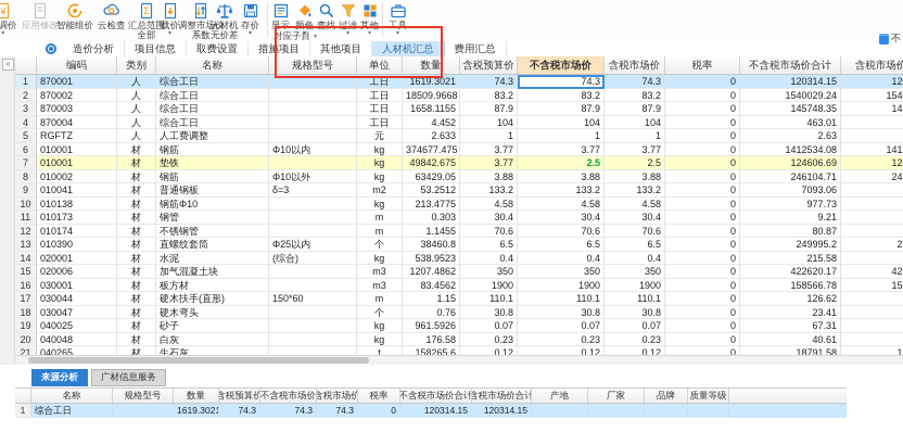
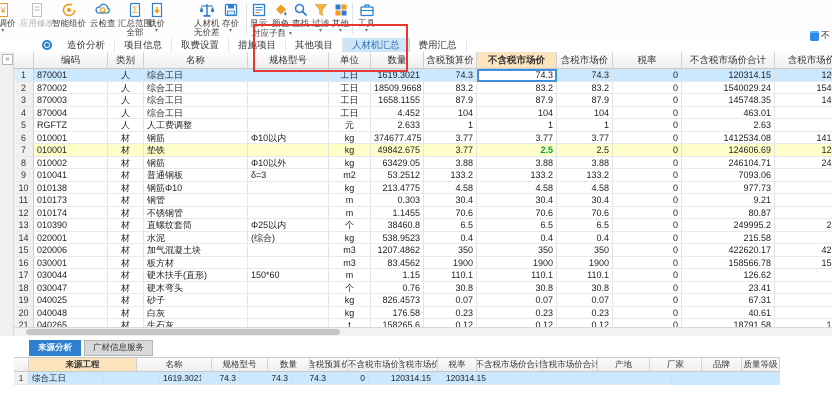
  ¥
  应用修改
  智能组价
  云检查
  Σ
  汇总范围
  全部
  载价
- 调整市场价
- 系数
  人材机
  无价差
  存价
  显示
  颜色
  查找
  过滤
  其他
  工具
  对应子目
  造价分析
  项目信息
  取费设置
  措施项目
  其他项目
  人材机汇总
  费用汇总
  不
  编码
  类别
  名称
  规格型号
  单位
  数量
  含税预算价
  不含税市场价
  含税市场价
  税率
  不含税市场价合计
  含税市场价
  1
  870001
  人
  综合工日
  工日
  1619.3021
  74.3
  74.3
  74.3
  0
  120314.15
  2
  870002
  人
  综合工日
  工日
  18509.9668
  83.2
  83.2
  83.2
  0
  1540029.24
  3
  870003
  人
  综合工日
  工日
  1658.1155
  87.9
  87.9
  87.9
  0
  145748.35
  4
  870004
  人
  综合工日
  工日
  4.452
  104
  104
  104
  0
  463.01
  5
  RGFTZ
  人
  人工费调整
  元
  2.633
  1
  1
  1
  0
  2.63
  6
  010001
  材
  钢筋
  Φ10以内
  kg
  374677.475
  3.77
  3.77
  3.77
  0
  1412534.08
  7
  010001
  材
  垫铁
  kg
  49842.675
  3.77
  2.5
  2.5
  0
  124606.69
  8
  010002
  材
  钢筋
  Φ10以外
  kg
  63429.05
  3.88
  3.88
  3.88
  0
  246104.71
  9
  010041
  材
  普通钢板
  δ=3
  m2
  53.2512
  133.2
  133.2
  133.2
  0
  7093.06
  10
  010138
  材
  钢筋Φ10
  kg
  213.4775
  4.58
  4.58
  4.58
  0
  977.73
  11
  010173
  材
  钢管
  m
  0.303
  30.4
  30.4
  30.4
  0
  9.21
  12
  010174
  材
  不锈钢管
  m
  1.1455
  70.6
  70.6
  70.6
  0
  80.87
  13
  010390
  材
  直螺纹套筒
  Φ25以内
  个
  38460.8
  6.5
  6.5
  6.5
  0
  249995.2
  14
  020001
  材
  水泥
  (综合)
  kg
  538.9523
  0.4
  0.4
  0.4
  0
  215.58
  15
  020006
  材
  加气混凝土块
  m3
  1207.4862
  350
  350
  350
  0
  422620.17
  16
  030001
  材
  板方材
  m3
  83.4562
  1900
  1900
  1900
  0
  158566.78
  17
  030044
  材
  硬木扶手(直形)
  150*60
  m
  1.15
  110.1
  110.1
  110.1
  0
  126.62
  18
  030047
  材
  硬木弯头
  个
  0.76
  30.8
  30.8
  30.8
  0
  23.41
  19
  040025
  材
  砂子
  kg
- 961.5926
+ 826.4573
  0.07
  0.07
  0.07
  0
  67.31
  20
  040048
  材
  白灰
  kg
  176.58
  0.23
  0.23
  0.23
  0
  40.61
  21
  040265
  材
  生石灰
  t
  158265.6
  0.12
  0.12
  0.12
  0
  18791.58
  来源分析
  广材信息服务
+ 来源工程
  名称
  规格型号
  数量
  含税预算价
  不含税市场价
  含税市场价
  税率
  不含税市场价合计
  含税市场价合计
  产地
  厂家
  品牌
  质量等级
  1
  综合工日
  1619.3021
  74.3
  74.3
  74.3
  0
  120314.15
  120314.15
